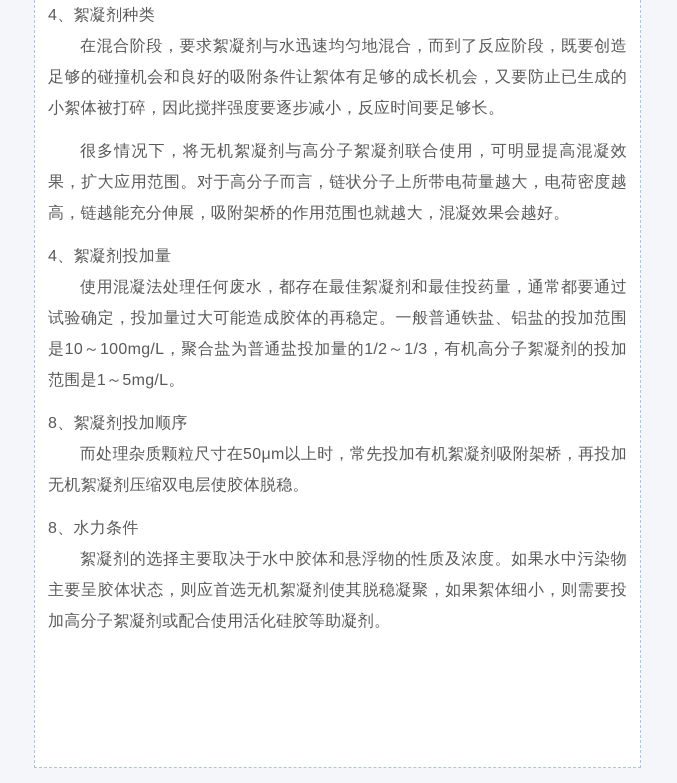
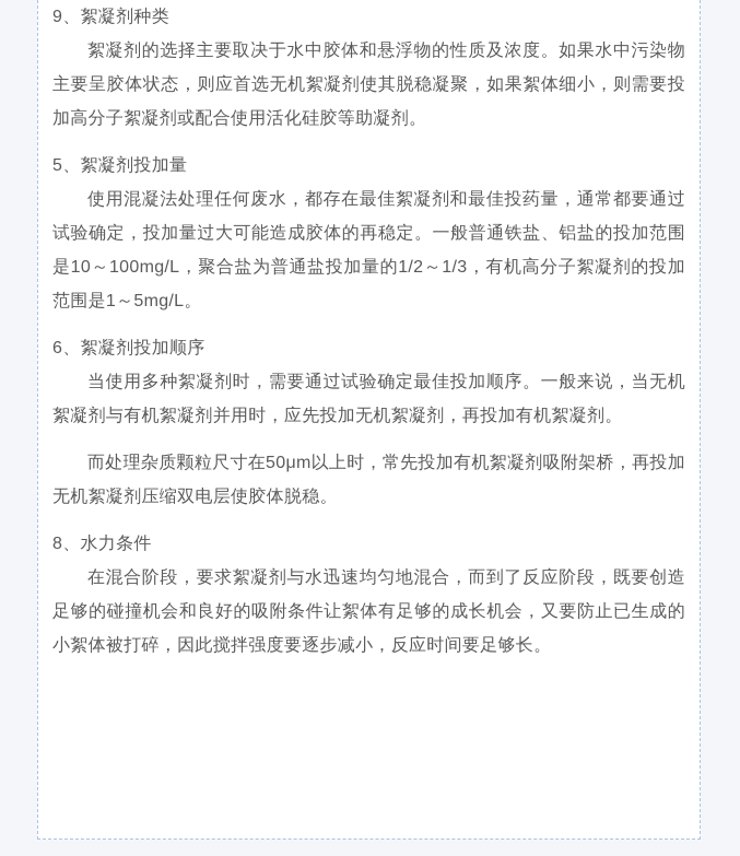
- 4、絮凝剂种类
+ 9、絮凝剂种类
- 在混合阶段，要求絮凝剂与水迅速均匀地混合，而到了反应阶段，既要创造足够的碰撞机会和良好的吸附条件让絮体有足够的成长机会，又要防止已生成的小絮体被打碎，因此搅拌强度要逐步减小，反应时间要足够长。
+ 絮凝剂的选择主要取决于水中胶体和悬浮物的性质及浓度。如果水中污染物主要呈胶体状态，则应首选无机絮凝剂使其脱稳凝聚，如果絮体细小，则需要投加高分子絮凝剂或配合使用活化硅胶等助凝剂。
- 很多情况下，将无机絮凝剂与高分子絮凝剂联合使用，可明显提高混凝效果，扩大应用范围。对于高分子而言，链状分子上所带电荷量越大，电荷密度越高，链越能充分伸展，吸附架桥的作用范围也就越大，混凝效果会越好。
- 4、絮凝剂投加量
+ 5、絮凝剂投加量
  使用混凝法处理任何废水，都存在最佳絮凝剂和最佳投药量，通常都要通过试验确定，投加量过大可能造成胶体的再稳定。一般普通铁盐、铝盐的投加范围是10～100mg/L，聚合盐为普通盐投加量的1/2～1/3，有机高分子絮凝剂的投加范围是1～5mg/L。
- 8、絮凝剂投加顺序
+ 6、絮凝剂投加顺序
+ 当使用多种絮凝剂时，需要通过试验确定最佳投加顺序。一般来说，当无机絮凝剂与有机絮凝剂并用时，应先投加无机絮凝剂，再投加有机絮凝剂。
  而处理杂质颗粒尺寸在50μm以上时，常先投加有机絮凝剂吸附架桥，再投加无机絮凝剂压缩双电层使胶体脱稳。
  8、水力条件
- 絮凝剂的选择主要取决于水中胶体和悬浮物的性质及浓度。如果水中污染物主要呈胶体状态，则应首选无机絮凝剂使其脱稳凝聚，如果絮体细小，则需要投加高分子絮凝剂或配合使用活化硅胶等助凝剂。
+ 在混合阶段，要求絮凝剂与水迅速均匀地混合，而到了反应阶段，既要创造足够的碰撞机会和良好的吸附条件让絮体有足够的成长机会，又要防止已生成的小絮体被打碎，因此搅拌强度要逐步减小，反应时间要足够长。
